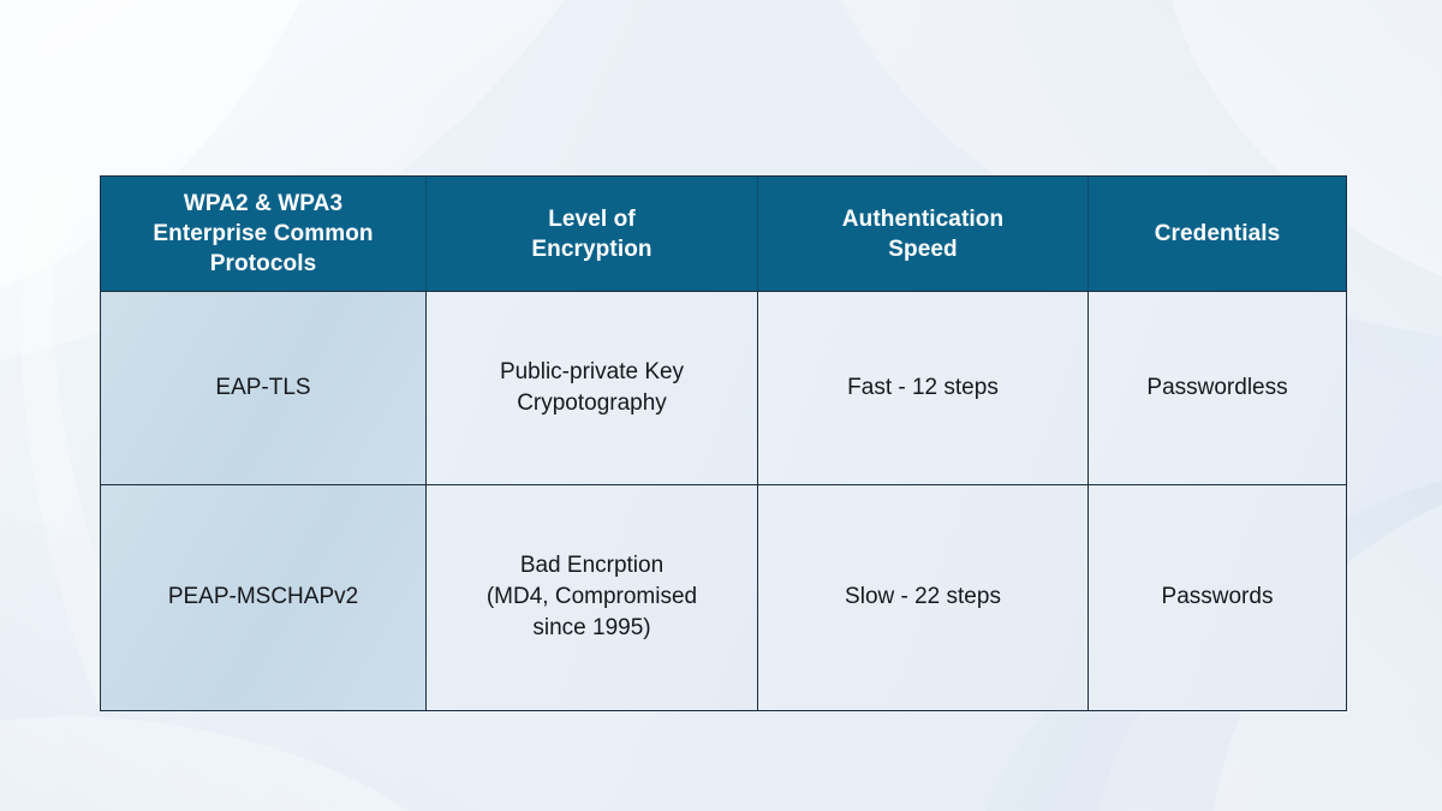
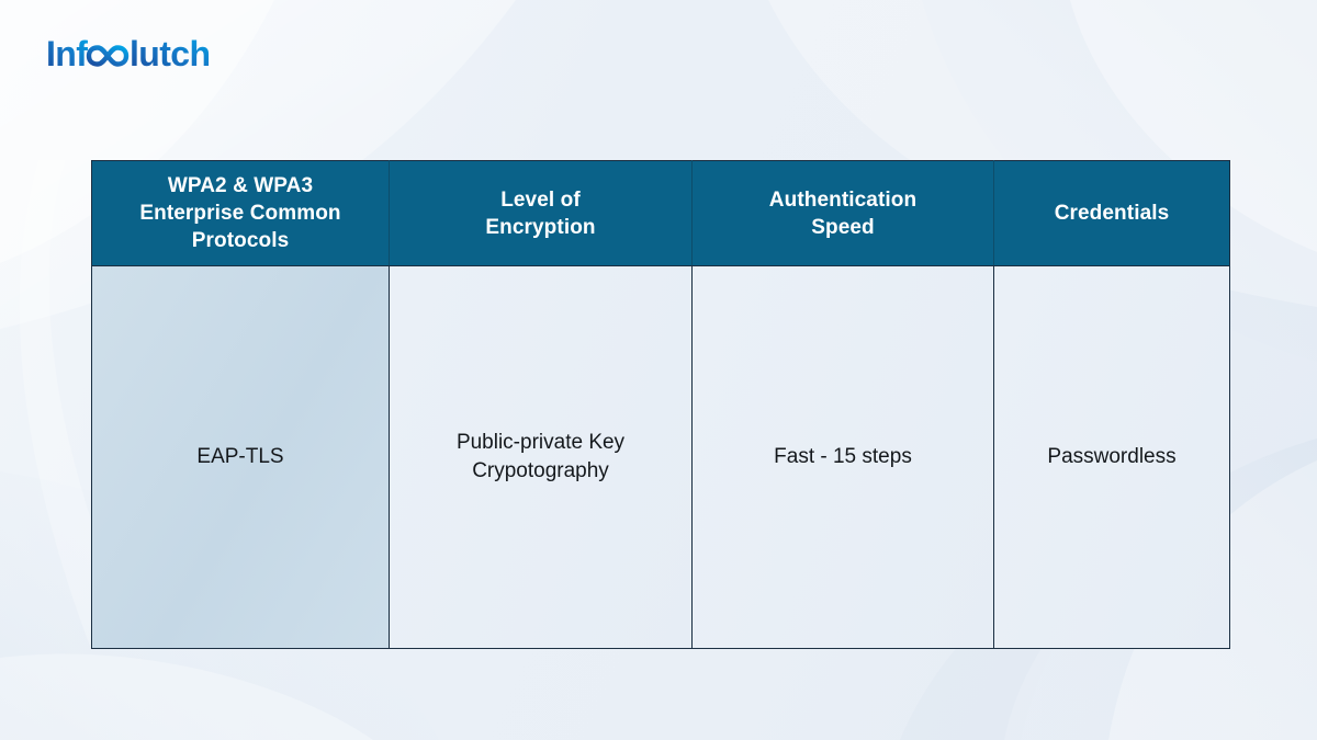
+ Inf
+ lutch
  WPA2 & WPA3 Enterprise Common Protocols	Level of Encryption	Authentication Speed	Credentials
- EAP-TLS	Public-private Key Crypotography	Fast - 12 steps	Passwordless
+ EAP-TLS	Public-private Key Crypotography	Fast - 15 steps	Passwordless
- PEAP-MSCHAPv2	Bad Encrption (MD4, Compromised since 1995)	Slow - 22 steps	Passwords
